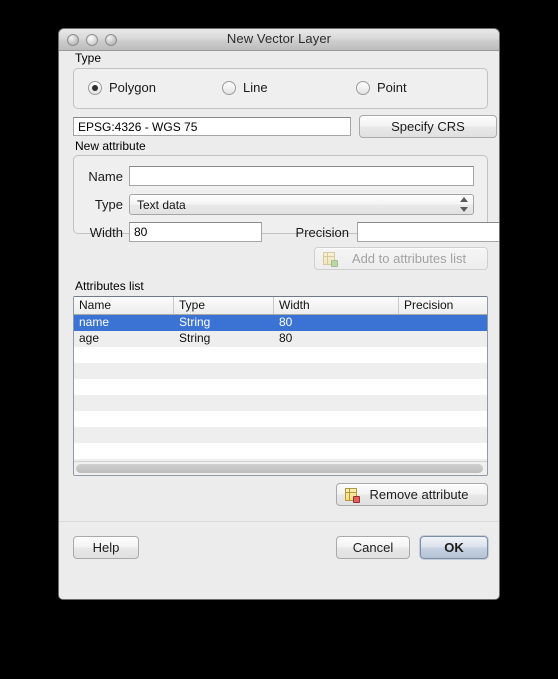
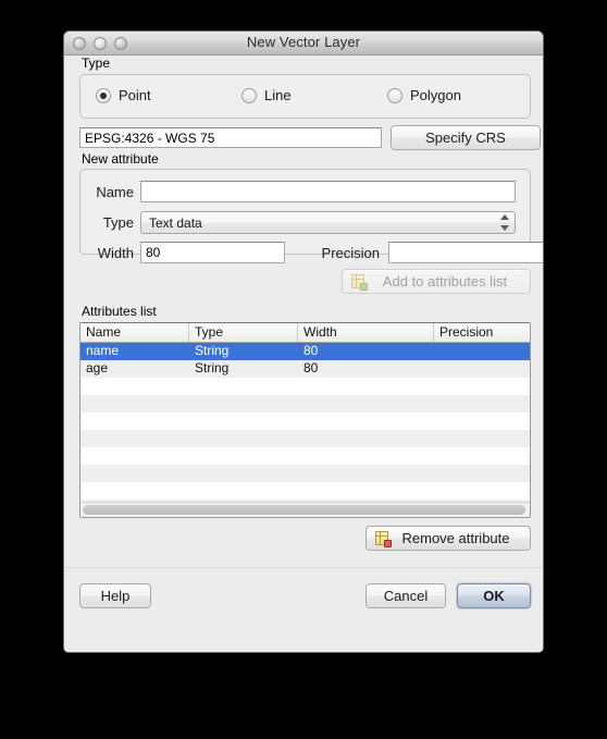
  New Vector Layer
  Type
- Polygon
+ Point
  Line
- Point
+ Polygon
  EPSG:4326 - WGS 75
  Specify CRS
  New attribute
  Name
  Type
  Text data
  Width
  80
  Precision
  Add to attributes list
  Attributes list
  Name
  Type
  Width
  Precision
  name
  String
  80
  age
  String
  80
  Remove attribute
  Help
  Cancel
  OK
